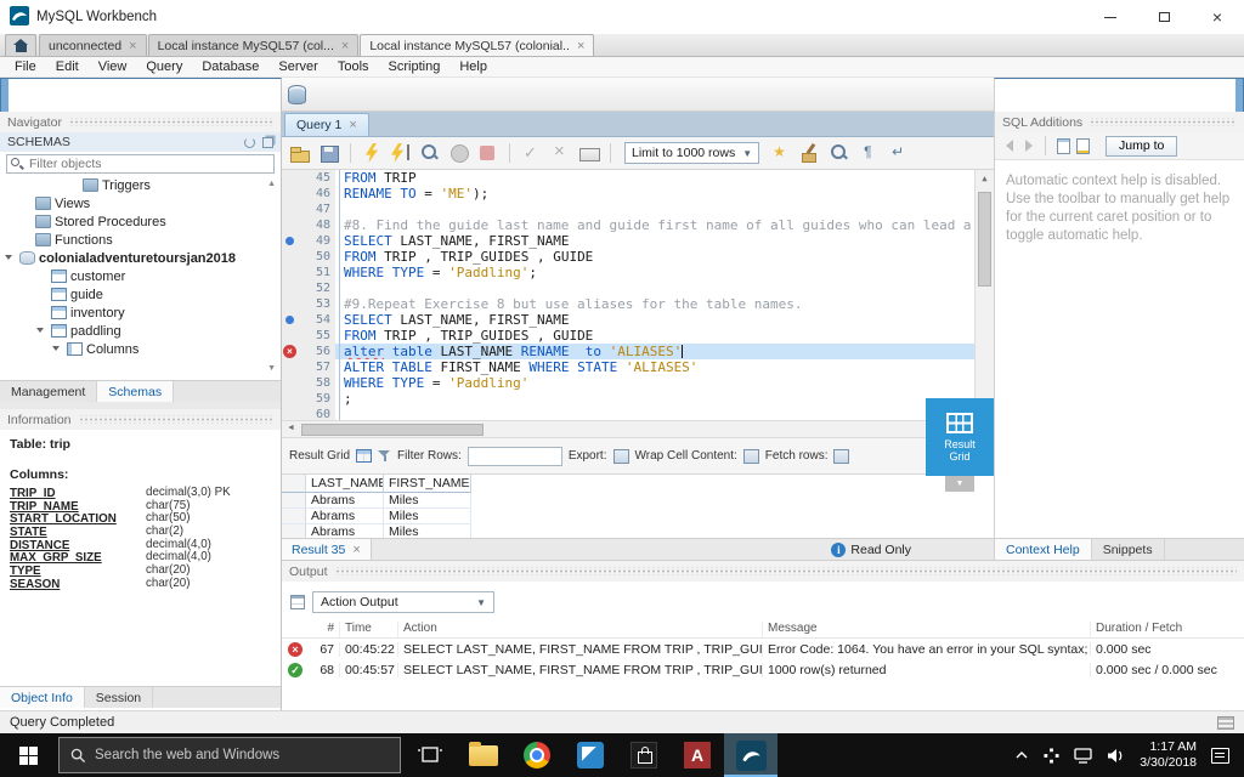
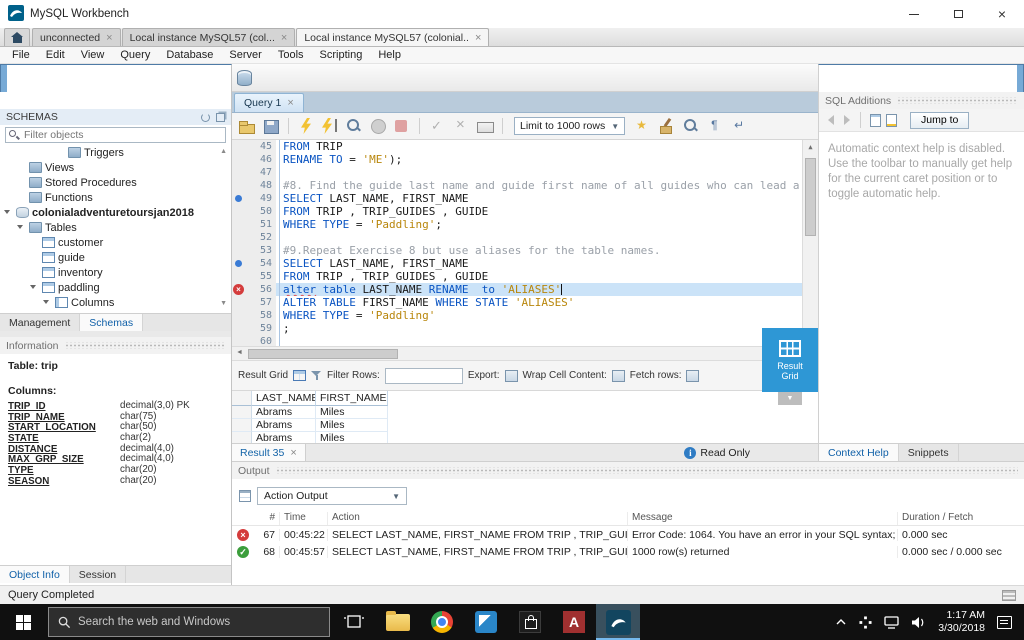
  MySQL Workbench
  ×
  unconnected
  ×
  Local instance MySQL57 (col...
  ×
  Local instance MySQL57 (colonial..
  ×
  File
  Edit
  View
  Query
  Database
  Server
  Tools
  Scripting
  Help
- Navigator
  SCHEMAS
  Filter objects
  Triggers
  Views
  Stored Procedures
  Functions
  colonialadventuretoursjan2018
+ Tables
  customer
  guide
  inventory
  paddling
  Columns
  Management
  Schemas
  Information
  Table: trip
  Columns:
  TRIP_ID
  decimal(3,0) PK
  TRIP_NAME
  char(75)
  START_LOCATION
  char(50)
  STATE
  char(2)
  DISTANCE
  decimal(4,0)
  MAX_GRP_SIZE
  decimal(4,0)
  TYPE
  char(20)
  SEASON
  char(20)
  Object Info
  Session
  Query 1
  ×
  Limit to 1000 rows
  ▼
  45
  FROM TRIP
  46
  RENAME TO = 'ME');
  47
  48
  #8. Find the guide last name and guide first name of all guides who can lead a
  49
  SELECT LAST_NAME, FIRST_NAME
  50
  FROM TRIP , TRIP_GUIDES , GUIDE
  51
  WHERE TYPE = 'Paddling';
  52
  53
  #9.Repeat Exercise 8 but use aliases for the table names.
  54
  SELECT LAST_NAME, FIRST_NAME
  55
  FROM TRIP , TRIP_GUIDES , GUIDE
  ×
  56
  alter table LAST_NAME RENAME to 'ALIASES'
  57
  ALTER TABLE FIRST_NAME WHERE STATE 'ALIASES'
  58
  WHERE TYPE = 'Paddling'
  59
  ;
  60
  ▲
  Result Grid
  Filter Rows:
  Export:
  Wrap Cell Content:
  Fetch rows:
  LAST_NAME
  FIRST_NAME
  Abrams
  Miles
  Abrams
  Miles
  Abrams
  Miles
  Result Grid
  Result 35
  ×
  i
  Read Only
  SQL Additions
  Jump to
  Automatic context help is disabled. Use the toolbar to manually get help for the current caret position or to toggle automatic help.
  Context Help
  Snippets
  Output
  Action Output
  ▼
  #
  Time
  Action
  Message
  Duration / Fetch
  ×
  67
  00:45:22
  SELECT LAST_NAME, FIRST_NAME FROM TRIP , TRIP_GUI
  Error Code: 1064. You have an error in your SQL syntax;
  0.000 sec
  ✓
  68
  00:45:57
  SELECT LAST_NAME, FIRST_NAME FROM TRIP , TRIP_GUI
  1000 row(s) returned
  0.000 sec / 0.000 sec
  Query Completed
  Search the web and Windows
  1:17 AM
  3/30/2018
